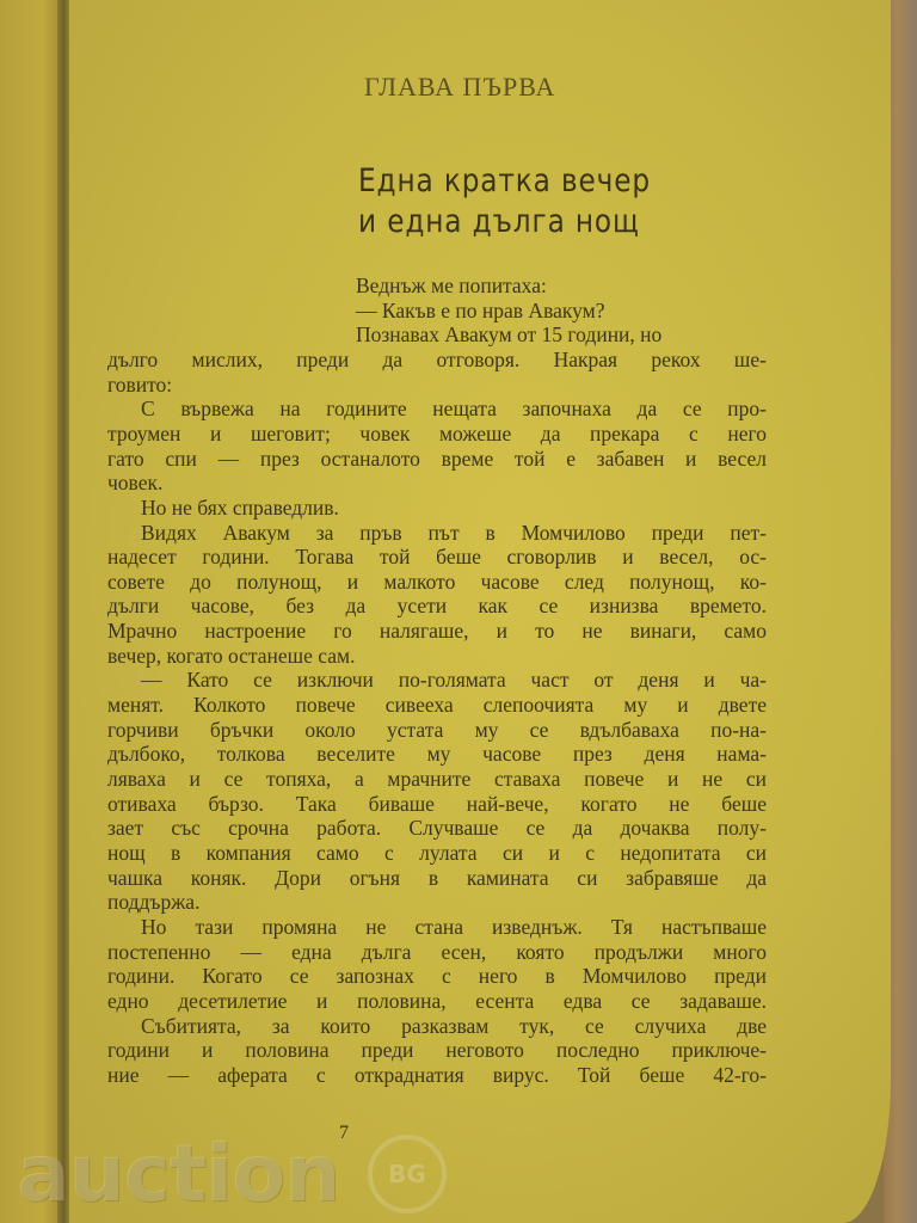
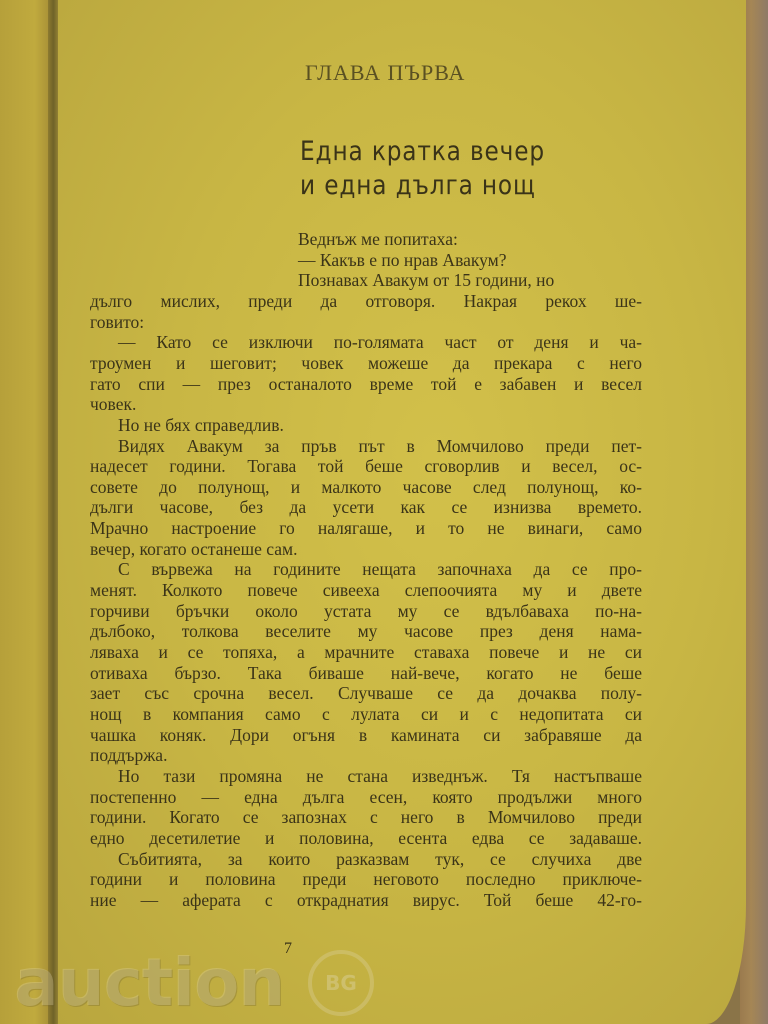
  ГЛАВА ПЪРВА
  Една кратка вечер
  и една дълга нощ
  Веднъж ме попитаха:
  — Какъв е по нрав Авакум?
  Познавах Авакум от 15 години, но
  дълго мислих, преди да отговоря. Накрая рекох ше-
  говито:
- С вървежа на годините нещата започнаха да се про-
+ — Като се изключи по-голямата част от деня и ча-
  троумен и шеговит; човек можеше да прекара с него
  гато спи — през останалото време той е забавен и весел
  човек.
  Но не бях справедлив.
  Видях Авакум за пръв път в Момчилово преди пет-
  надесет години. Тогава той беше сговорлив и весел, ос-
  совете до полунощ, и малкото часове след полунощ, ко-
  дълги часове, без да усети как се изнизва времето.
  Мрачно настроение го налягаше, и то не винаги, само
  вечер, когато останеше сам.
- — Като се изключи по-голямата част от деня и ча-
+ С вървежа на годините нещата започнаха да се про-
  менят. Колкото повече сивееха слепоочията му и двете
  горчиви бръчки около устата му се вдълбаваха по-на-
  дълбоко, толкова веселите му часове през деня нама-
  ляваха и се топяха, а мрачните ставаха повече и не си
  отиваха бързо. Така биваше най-вече, когато не беше
- зает със срочна работа. Случваше се да дочаква полу-
+ зает със срочна весел. Случваше се да дочаква полу-
  нощ в компания само с лулата си и с недопитата си
  чашка коняк. Дори огъня в камината си забравяше да
  поддържа.
  Но тази промяна не стана изведнъж. Тя настъпваше
  постепенно — една дълга есен, която продължи много
  години. Когато се запознах с него в Момчилово преди
  едно десетилетие и половина, есента едва се задаваше.
  Събитията, за които разказвам тук, се случиха две
  години и половина преди неговото последно приключе-
  ние — аферата с откраднатия вирус. Той беше 42-го-
  7
  auction
  BG
